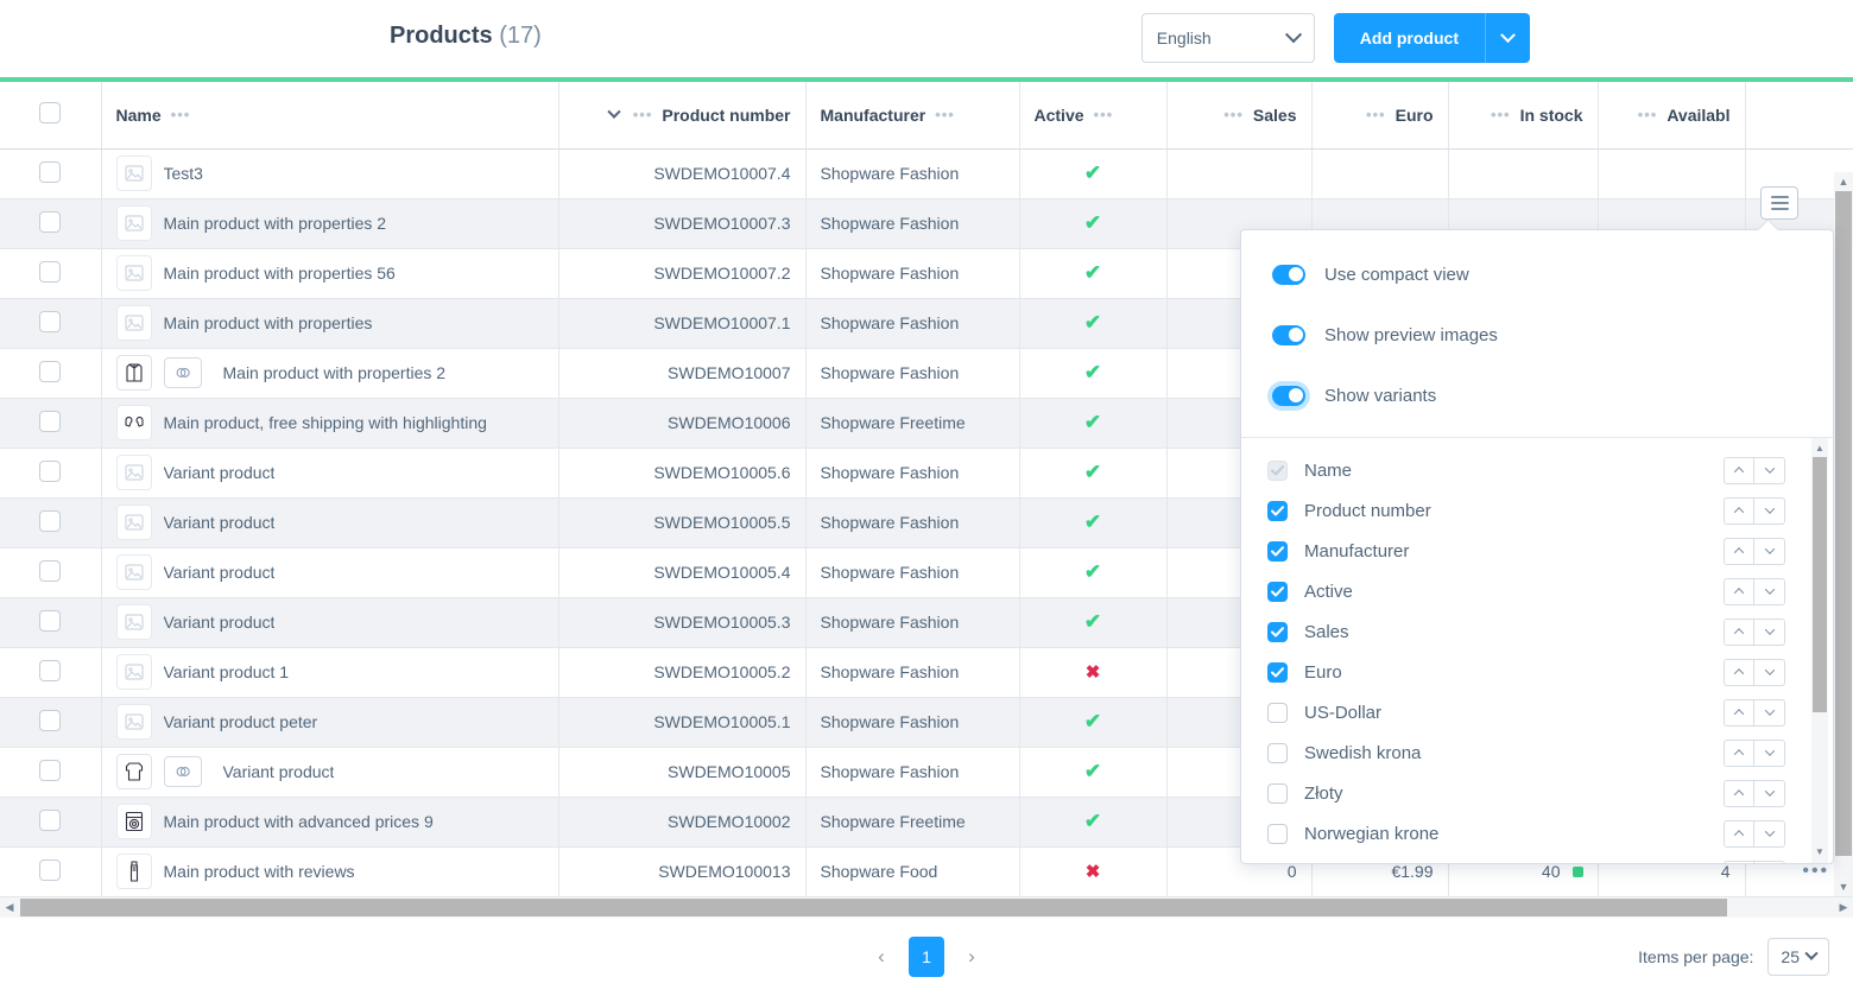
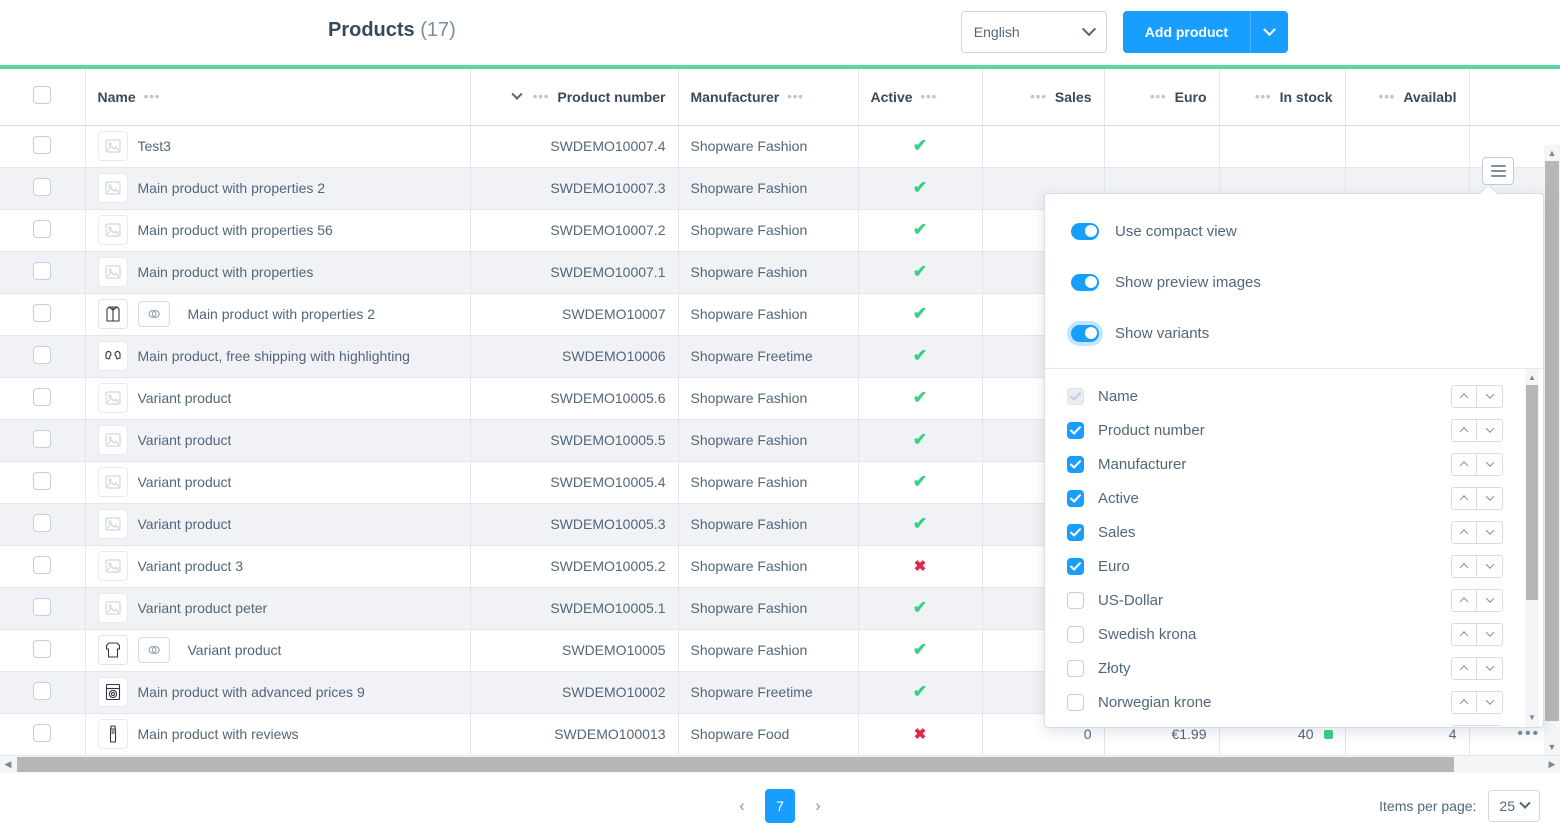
  Products (17)
  English
  Add product
  	Name •••	••• Product number	Manufacturer •••	Active •••	••• Sales	••• Euro	••• In stock	••• Availabl
  	Test3	SWDEMO10007.4	Shopware Fashion	✔
  	Main product with properties 2	SWDEMO10007.3	Shopware Fashion	✔
  	Main product with properties 56	SWDEMO10007.2	Shopware Fashion	✔
  	Main product with properties	SWDEMO10007.1	Shopware Fashion	✔
  	Main product with properties 2	SWDEMO10007	Shopware Fashion	✔
  	Main product, free shipping with highlighting	SWDEMO10006	Shopware Freetime	✔
  	Variant product	SWDEMO10005.6	Shopware Fashion	✔
  	Variant product	SWDEMO10005.5	Shopware Fashion	✔
  	Variant product	SWDEMO10005.4	Shopware Fashion	✔
  	Variant product	SWDEMO10005.3	Shopware Fashion	✔
- 	Variant product 1	SWDEMO10005.2	Shopware Fashion	✖
+ 	Variant product 3	SWDEMO10005.2	Shopware Fashion	✖
  	Variant product peter	SWDEMO10005.1	Shopware Fashion	✔
  	Variant product	SWDEMO10005	Shopware Fashion	✔
  	Main product with advanced prices 9	SWDEMO10002	Shopware Freetime	✔
  	Main product with reviews	SWDEMO100013	Shopware Food	✖	0	€1.99	40	4	•••
  ▲
  ▼
  ◀
  ▶
  Use compact view
  Show preview images
  Show variants
  Name
  Product number
  Manufacturer
  Active
  Sales
  Euro
  US-Dollar
  Swedish krona
  Złoty
  Norwegian krone
  ▲
  ▼
  ‹
- 1
+ 7
  ›
  Items per page:
  25
